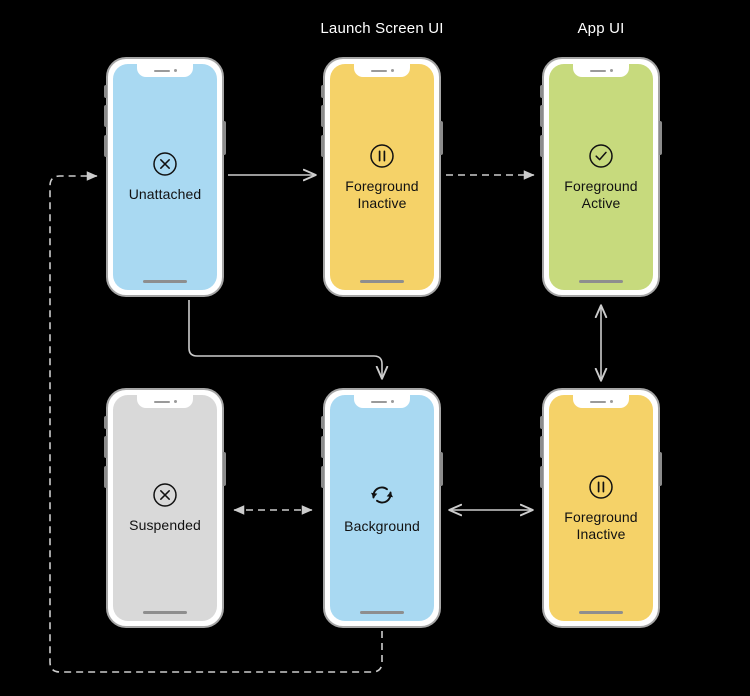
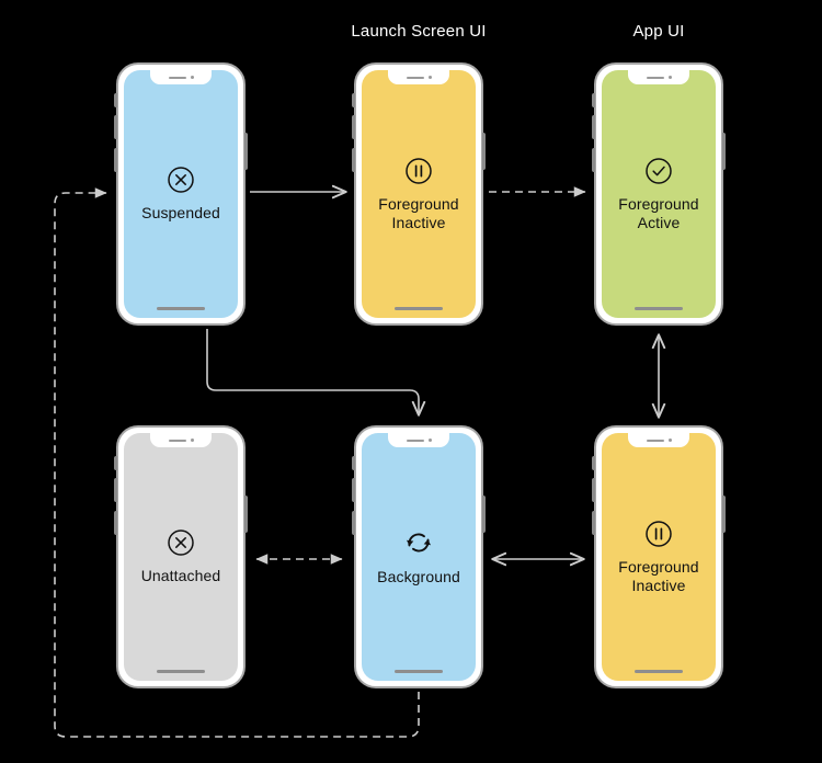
  Launch Screen UI
  App UI
- Unattached
+ Suspended
  Foreground
  Inactive
  Foreground
  Active
- Suspended
+ Unattached
  Background
  Foreground
  Inactive
